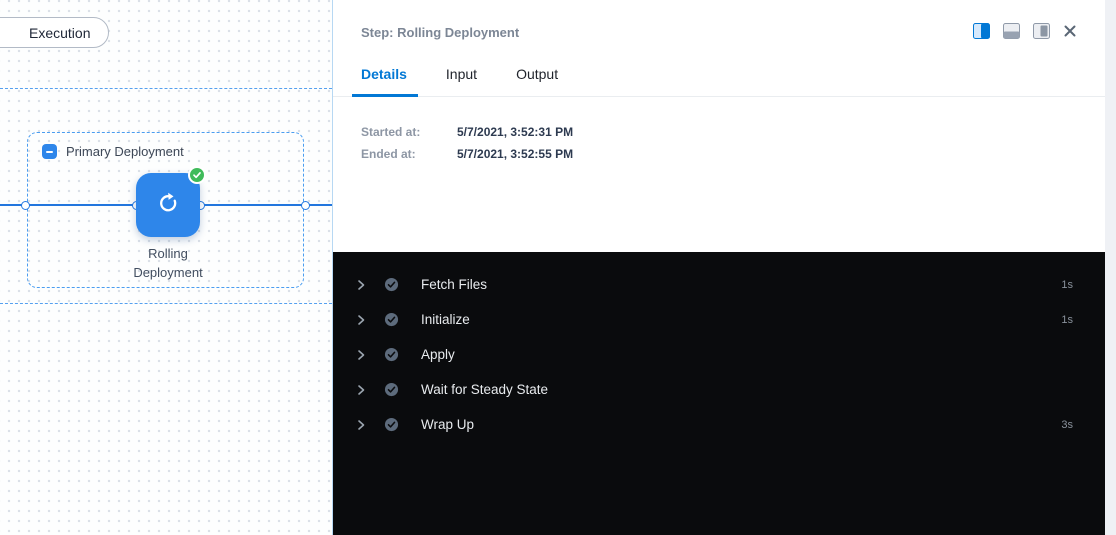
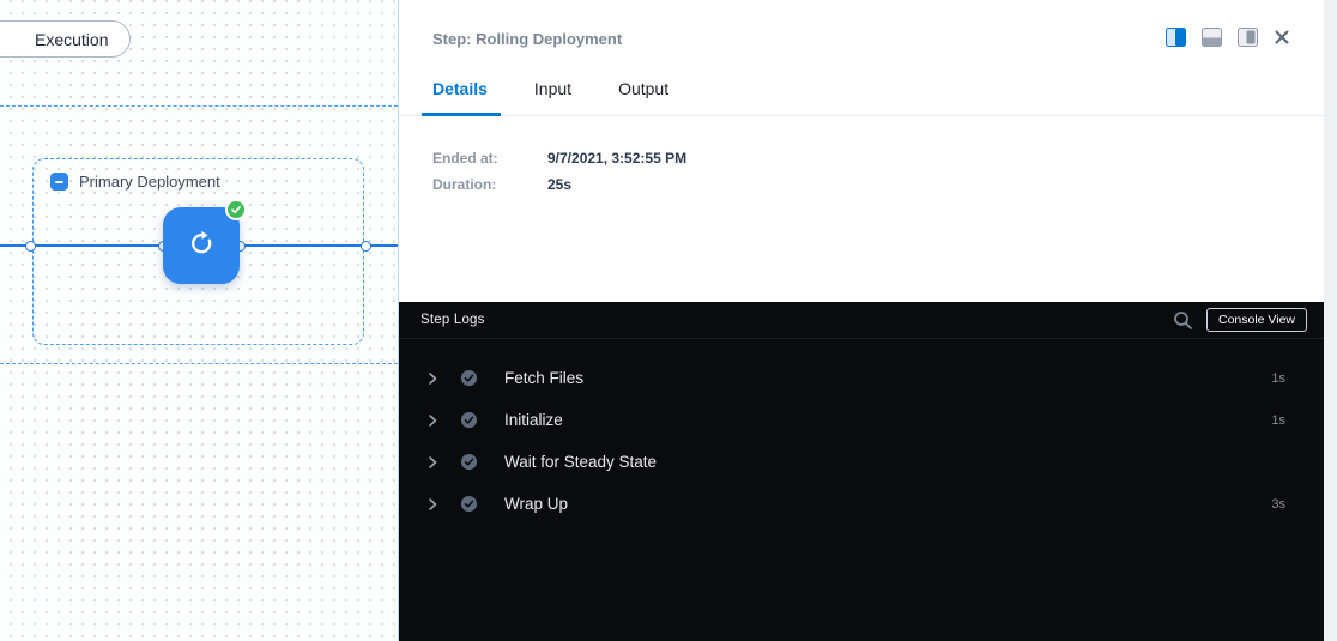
  Execution
  Primary Deployment
- Rolling
- Deployment
  Step: Rolling Deployment
  Details
  Input
  Output
- Started at:
- 5/7/2021, 3:52:31 PM
  Ended at:
- 5/7/2021, 3:52:55 PM
+ 9/7/2021, 3:52:55 PM
+ Duration:
+ 25s
+ Step Logs
+ Console View
  Fetch Files
  1s
  Initialize
  1s
- Apply
  Wait for Steady State
  Wrap Up
  3s
